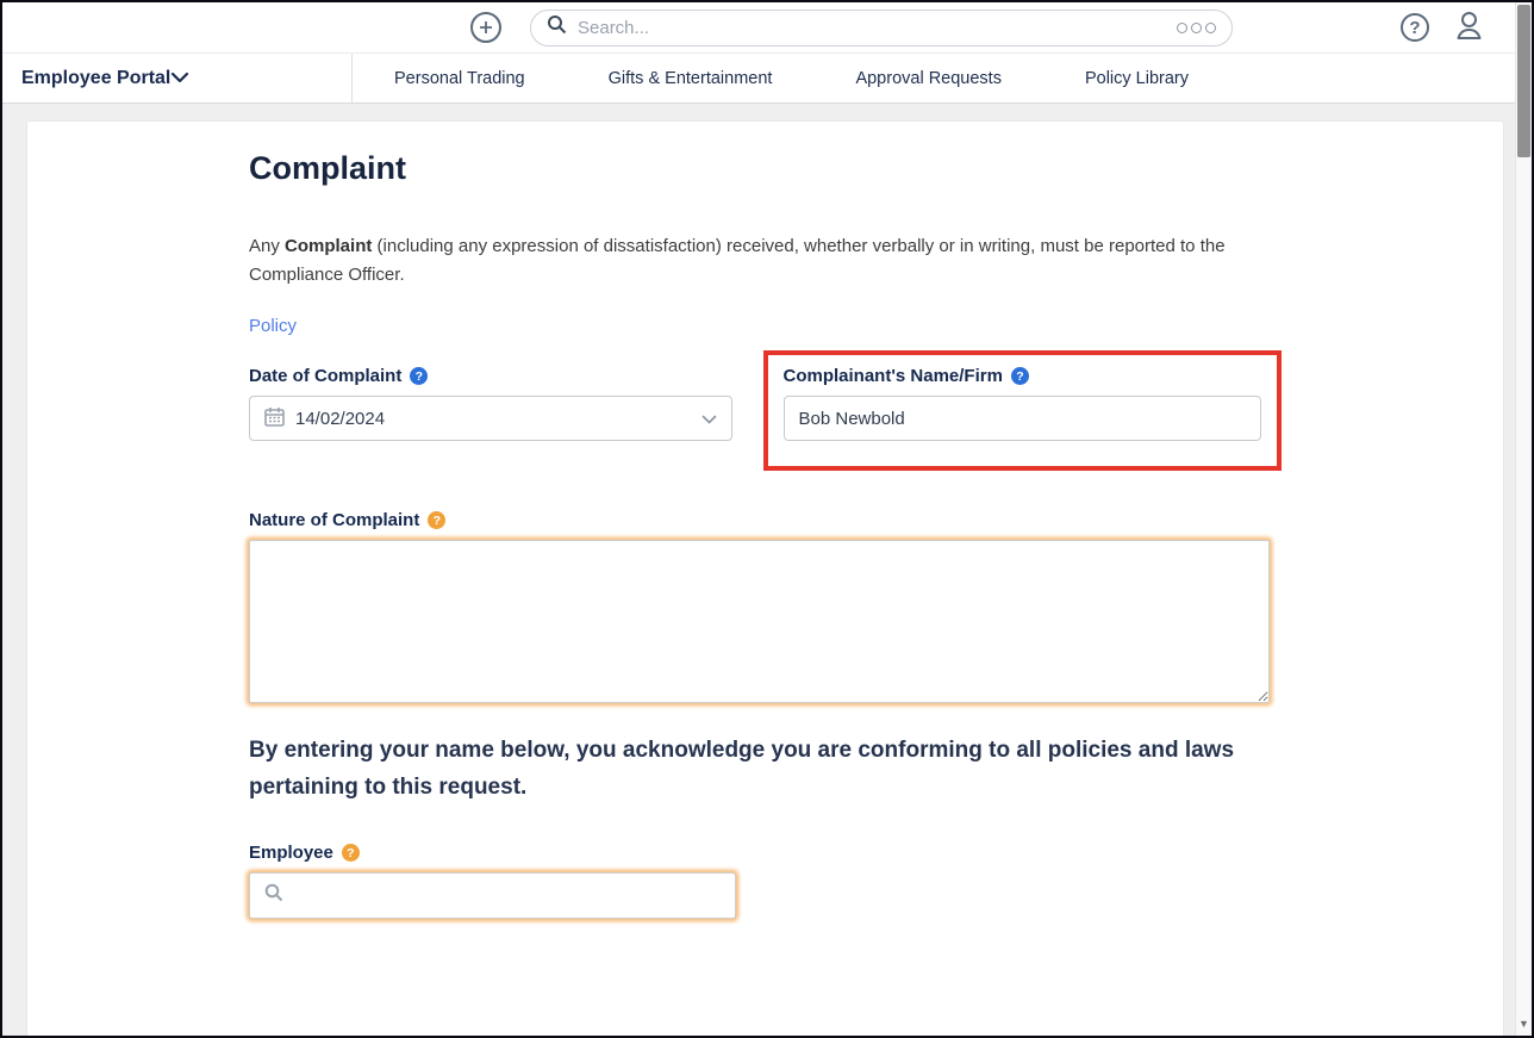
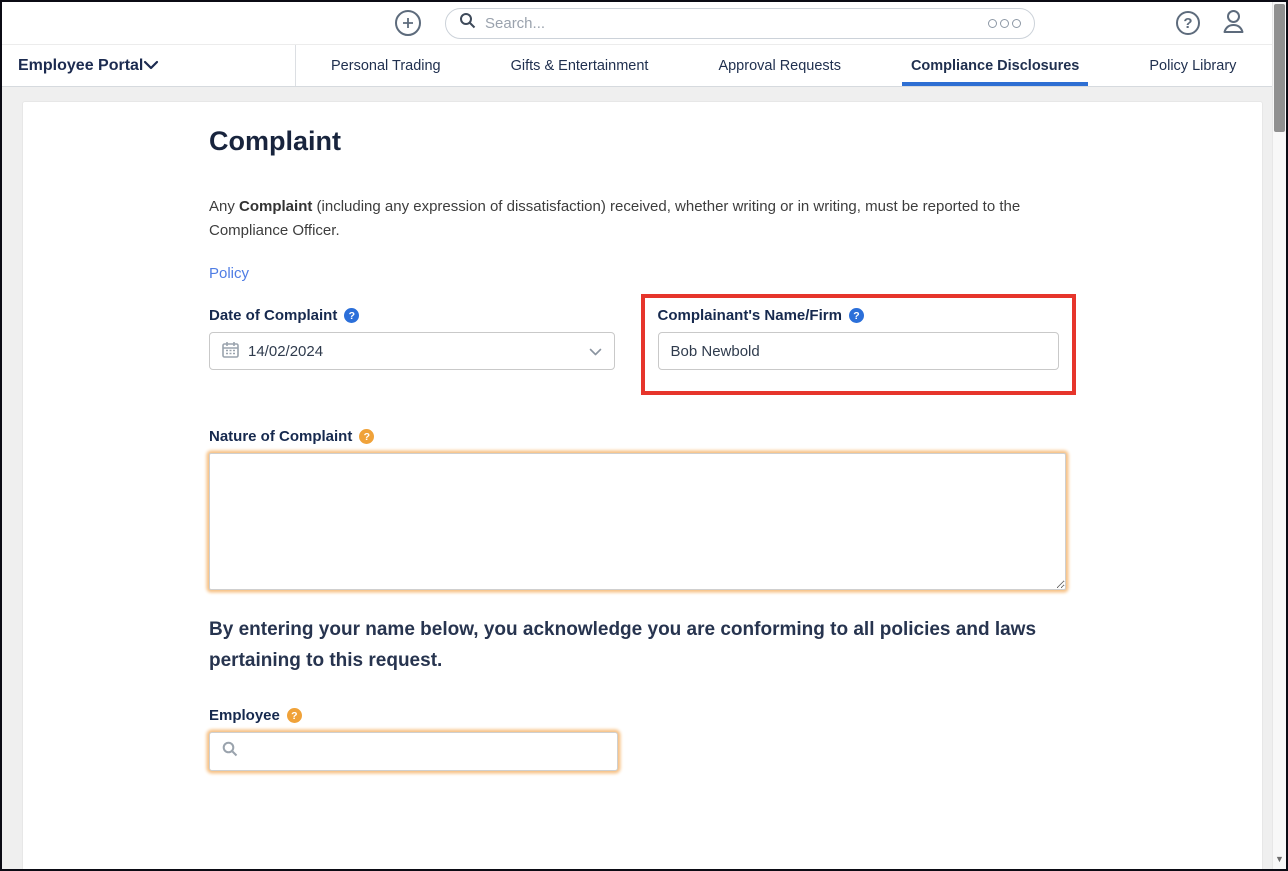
  Search...
  ?
  Employee Portal
  Personal Trading
  Gifts & Entertainment
  Approval Requests
+ Compliance Disclosures
  Policy Library
  Complaint
- Any Complaint (including any expression of dissatisfaction) received, whether verbally or in writing, must be reported to the Compliance Officer.
+ Any Complaint (including any expression of dissatisfaction) received, whether writing or in writing, must be reported to the Compliance Officer.
  Policy
  Date of Complaint
  ?
  14/02/2024
  Complainant's Name/Firm
  ?
  Bob Newbold
  Nature of Complaint
  ?
  By entering your name below, you acknowledge you are conforming to all policies and laws pertaining to this request.
  Employee
  ?
  ▼
